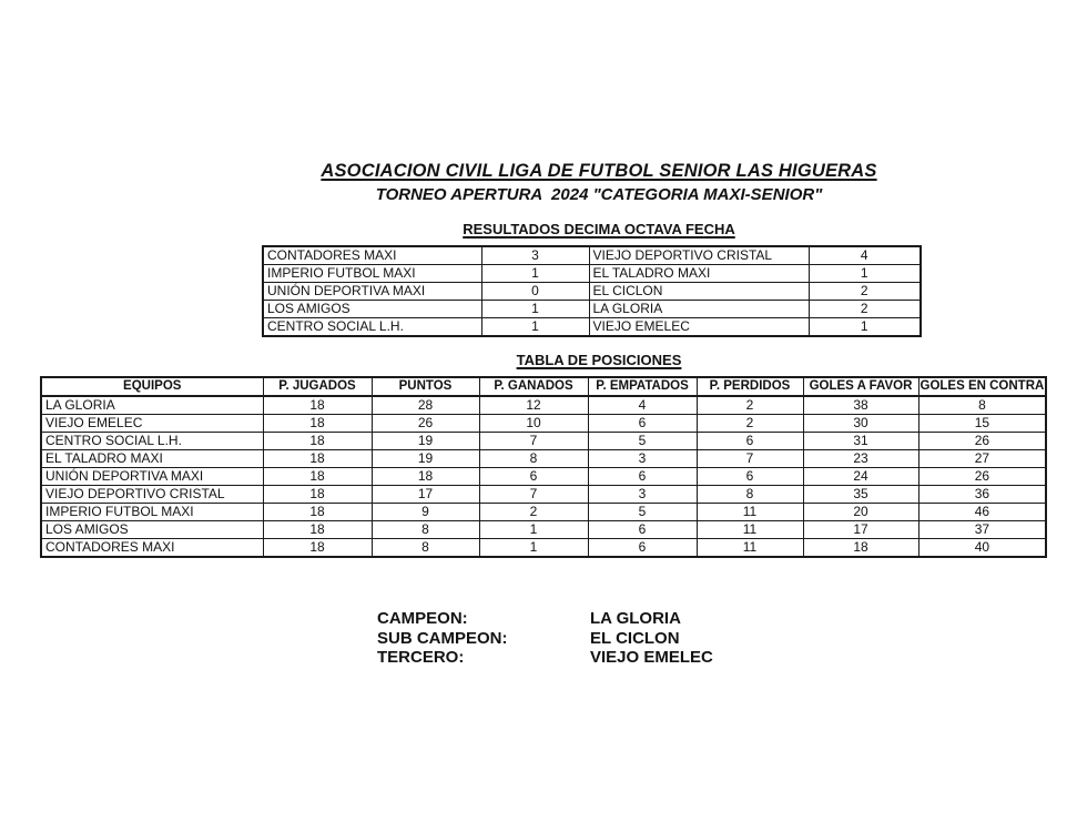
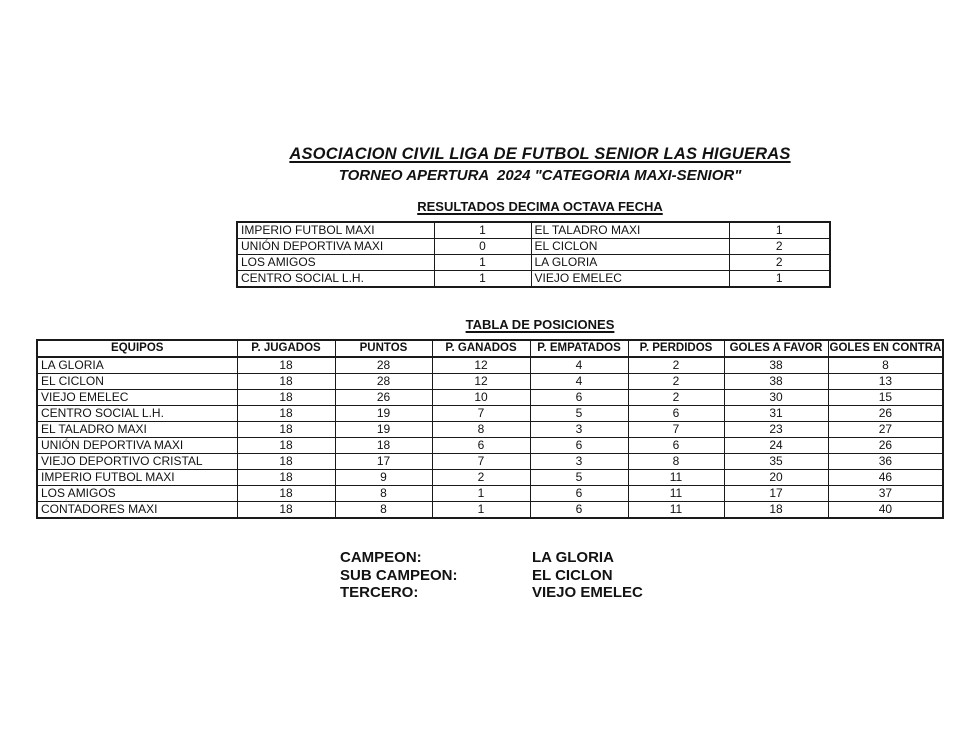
  ASOCIACION CIVIL LIGA DE FUTBOL SENIOR LAS HIGUERAS
  TORNEO APERTURA 2024 "CATEGORIA MAXI-SENIOR"
  RESULTADOS DECIMA OCTAVA FECHA
- CONTADORES MAXI	3	VIEJO DEPORTIVO CRISTAL	4
  IMPERIO FUTBOL MAXI	1	EL TALADRO MAXI	1
  UNIÓN DEPORTIVA MAXI	0	EL CICLON	2
  LOS AMIGOS	1	LA GLORIA	2
  CENTRO SOCIAL L.H.	1	VIEJO EMELEC	1
  TABLA DE POSICIONES
  EQUIPOS	P. JUGADOS	PUNTOS	P. GANADOS	P. EMPATADOS	P. PERDIDOS	GOLES A FAVOR	GOLES EN CONTRA
  LA GLORIA	18	28	12	4	2	38	8
+ EL CICLON	18	28	12	4	2	38	13
  VIEJO EMELEC	18	26	10	6	2	30	15
  CENTRO SOCIAL L.H.	18	19	7	5	6	31	26
  EL TALADRO MAXI	18	19	8	3	7	23	27
  UNIÓN DEPORTIVA MAXI	18	18	6	6	6	24	26
  VIEJO DEPORTIVO CRISTAL	18	17	7	3	8	35	36
  IMPERIO FUTBOL MAXI	18	9	2	5	11	20	46
  LOS AMIGOS	18	8	1	6	11	17	37
  CONTADORES MAXI	18	8	1	6	11	18	40
  CAMPEON:
  LA GLORIA
  SUB CAMPEON:
  EL CICLON
  TERCERO:
  VIEJO EMELEC
